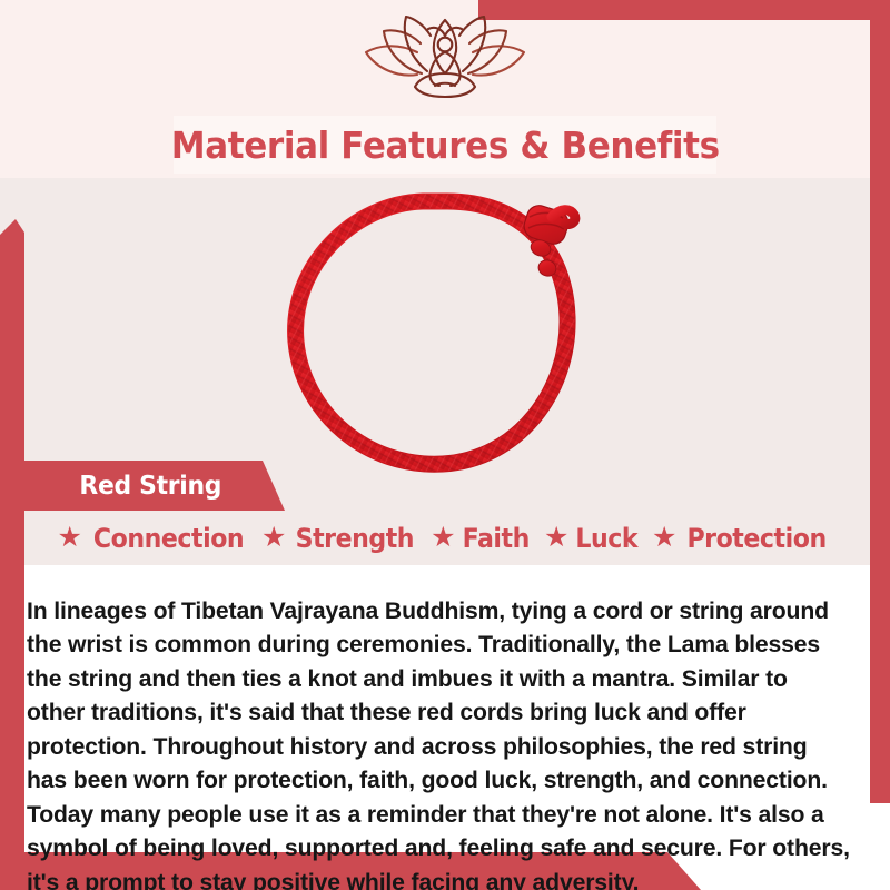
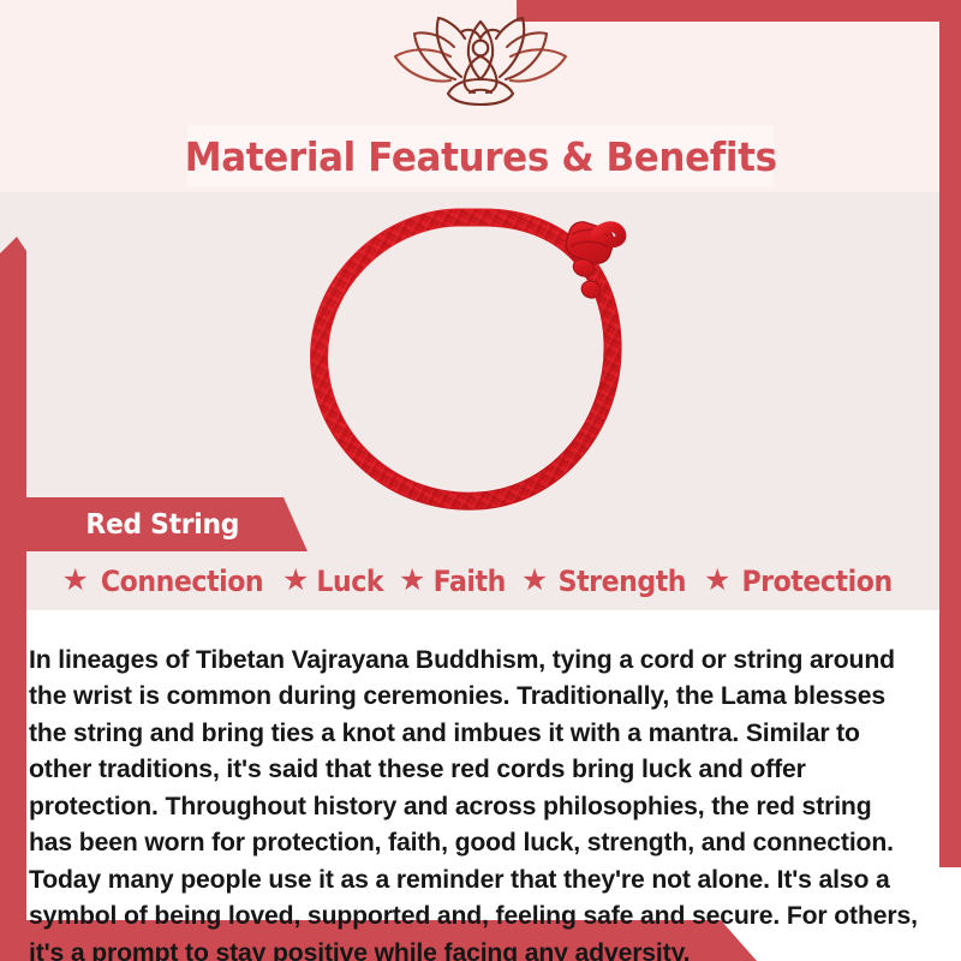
  Material Features & Benefits
  Red String
  ★
  Connection
  ★
- Strength
+ Luck
  ★
  Faith
  ★
- Luck
+ Strength
  ★
  Protection
- In lineages of Tibetan Vajrayana Buddhism, tying a cord or string around the wrist is common during ceremonies. Traditionally, the Lama blesses the string and then ties a knot and imbues it with a mantra. Similar to other traditions, it's said that these red cords bring luck and offer protection. Throughout history and across philosophies, the red string has been worn for protection, faith, good luck, strength, and connection. Today many people use it as a reminder that they're not alone. It's also a symbol of being loved, supported and, feeling safe and secure. For others, it's a prompt to stay positive while facing any adversity.
+ In lineages of Tibetan Vajrayana Buddhism, tying a cord or string around the wrist is common during ceremonies. Traditionally, the Lama blesses the string and bring ties a knot and imbues it with a mantra. Similar to other traditions, it's said that these red cords bring luck and offer protection. Throughout history and across philosophies, the red string has been worn for protection, faith, good luck, strength, and connection. Today many people use it as a reminder that they're not alone. It's also a symbol of being loved, supported and, feeling safe and secure. For others, it's a prompt to stay positive while facing any adversity.
